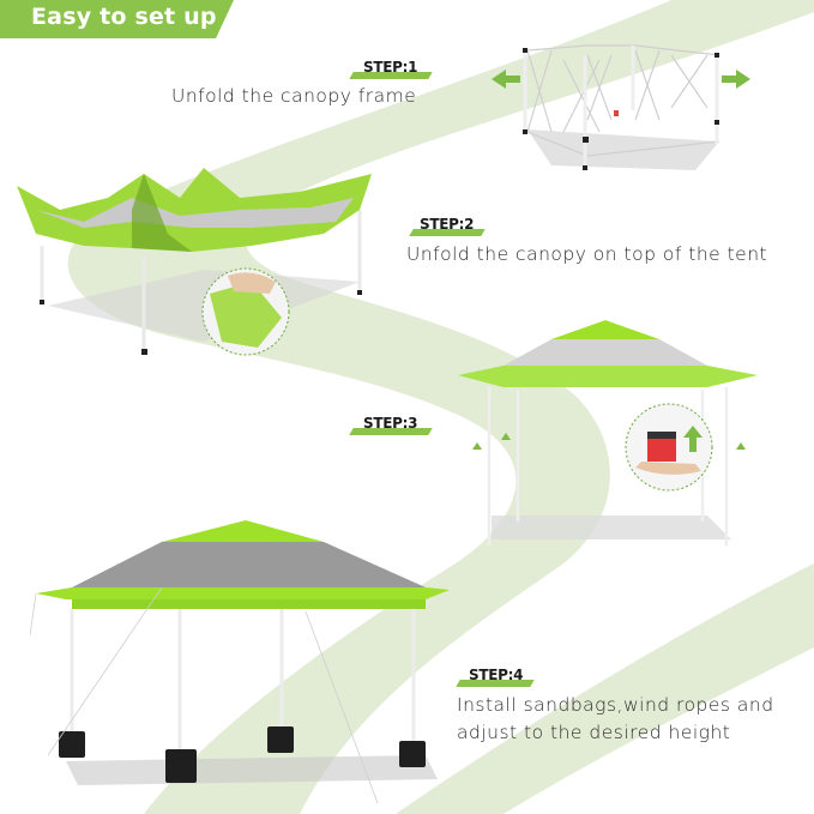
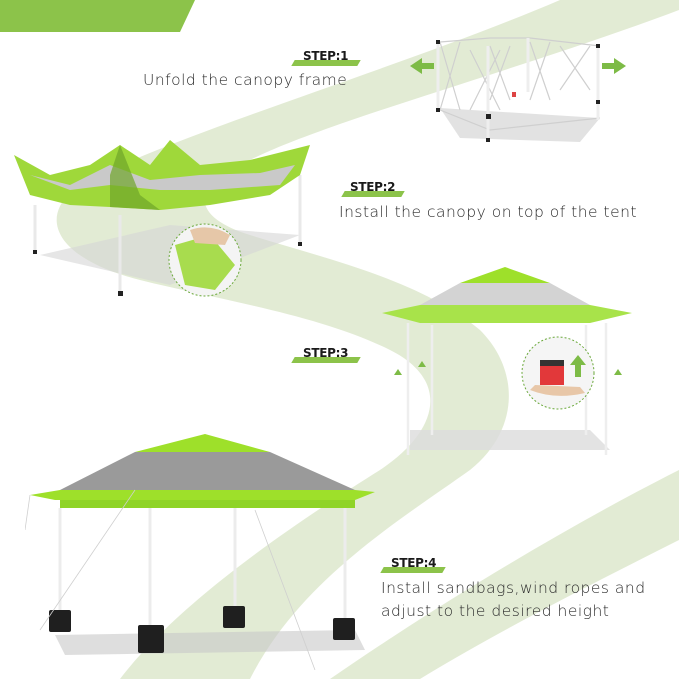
- Easy to set up
  STEP:1
  Unfold the canopy frame
  STEP:2
- Unfold the canopy on top of the tent
+ Install the canopy on top of the tent
  STEP:3
  STEP:4
  Install sandbags,wind ropes and
  adjust to the desired height
